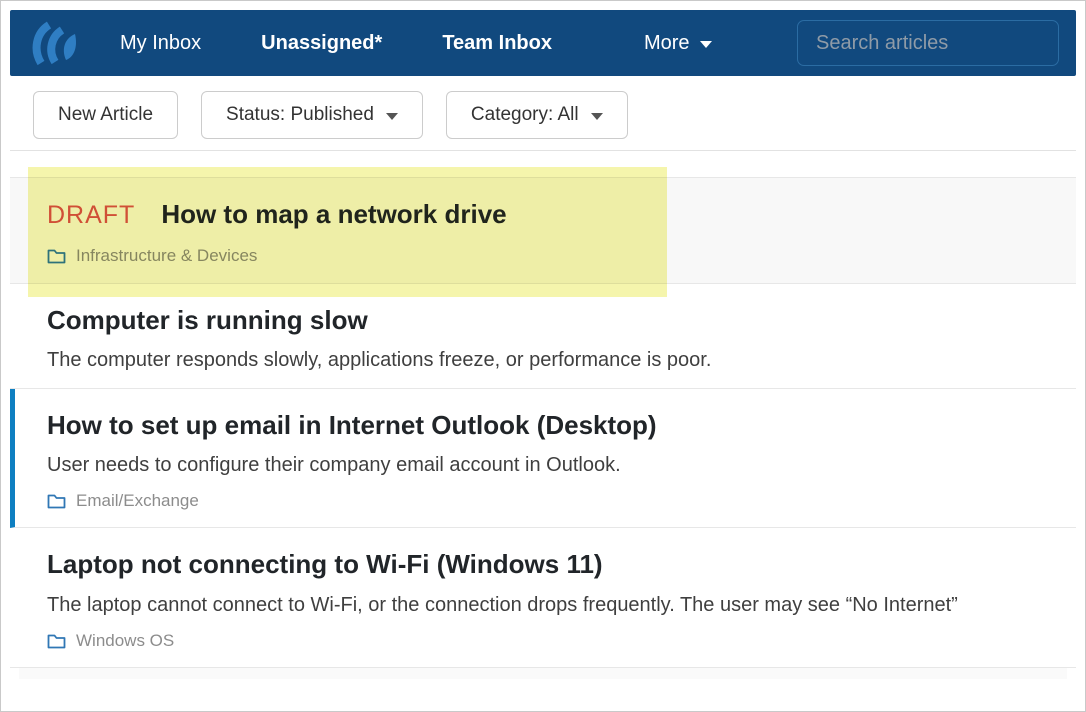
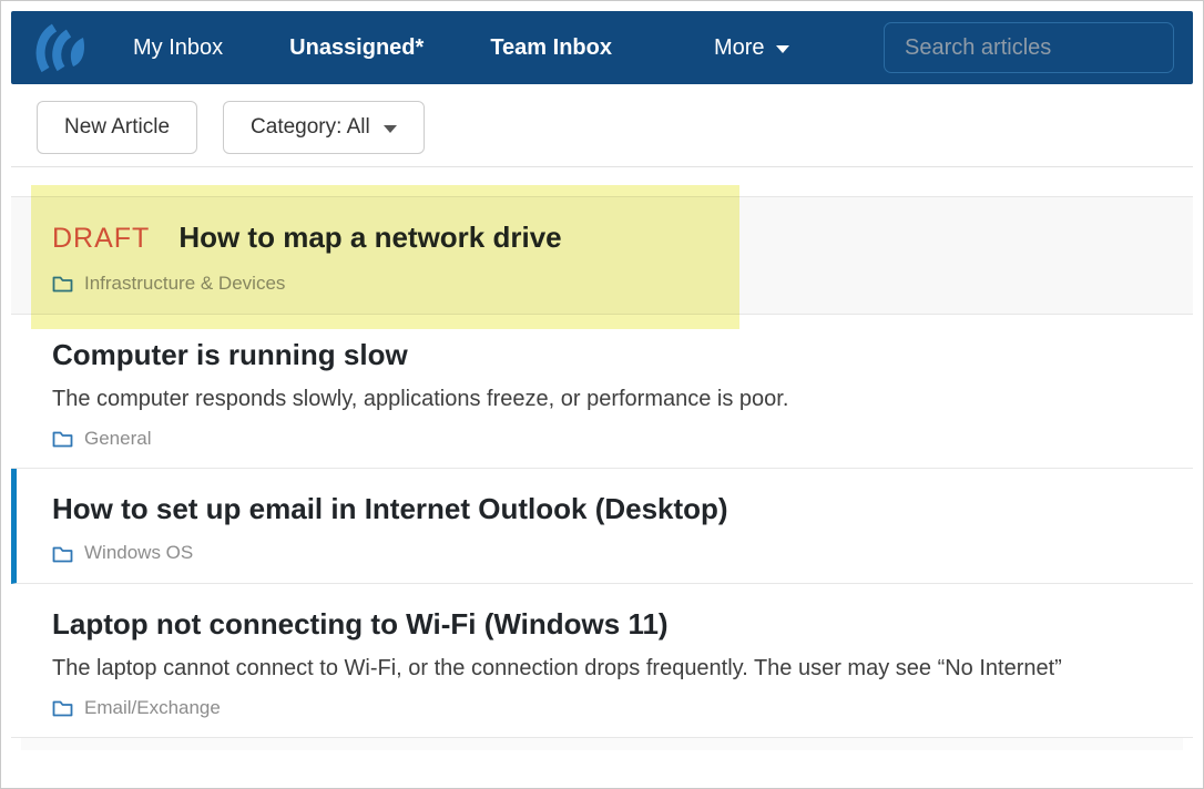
  My Inbox
  Unassigned*
  Team Inbox
  More
  Search articles
  New Article
- Status: Published
  Category: All
  Computer is running slow
  The computer responds slowly, applications freeze, or performance is poor.
+ General
  How to set up email in Internet Outlook (Desktop)
- User needs to configure their company email account in Outlook.
- Email/Exchange
+ Windows OS
  Laptop not connecting to Wi-Fi (Windows 11)
  The laptop cannot connect to Wi-Fi, or the connection drops frequently. The user may see “No Internet”
- Windows OS
+ Email/Exchange
